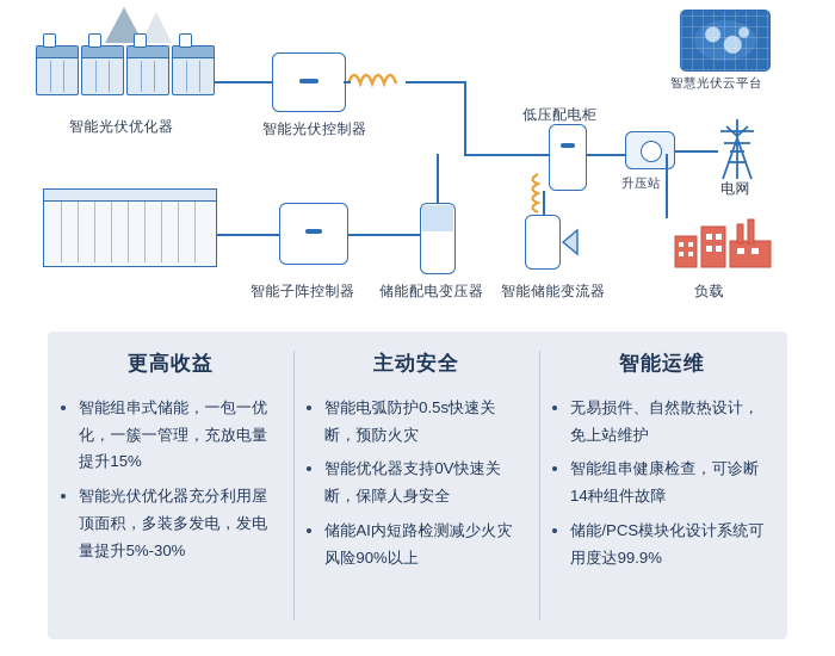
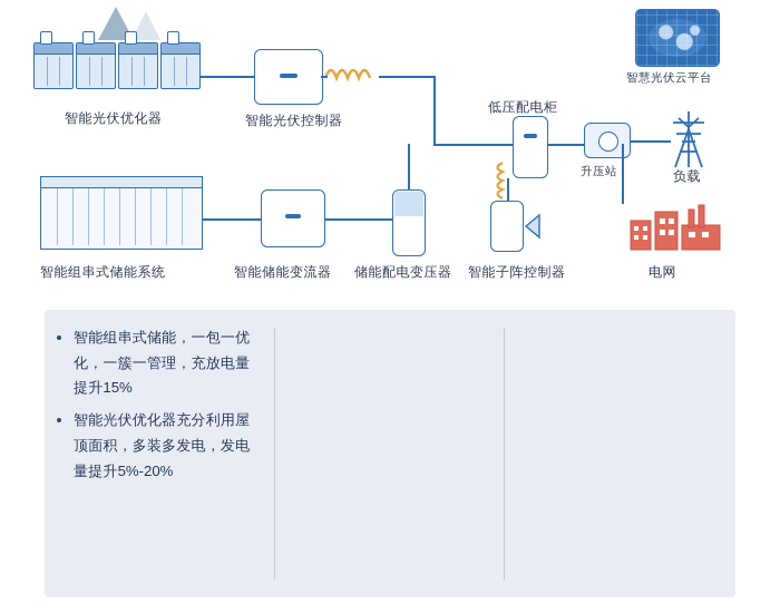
  智能光伏优化器
  智能光伏控制器
  智慧光伏云平台
  低压配电柜
  升压站
- 电网
+ 负载
+ 智能组串式储能系统
- 智能子阵控制器
+ 智能储能变流器
  储能配电变压器
- 智能储能变流器
+ 智能子阵控制器
- 负载
+ 电网
- 更高收益
  智能组串式储能，一包一优化，一簇一管理，充放电量提升15%
- 智能光伏优化器充分利用屋顶面积，多装多发电，发电量提升5%-30%
+ 智能光伏优化器充分利用屋顶面积，多装多发电，发电量提升5%-20%
- 主动安全
- 智能电弧防护0.5s快速关断，预防火灾
- 智能优化器支持0V快速关断，保障人身安全
- 储能AI内短路检测减少火灾风险90%以上
- 智能运维
- 无易损件、自然散热设计，免上站维护
- 智能组串健康检查，可诊断14种组件故障
- 储能/PCS模块化设计系统可用度达99.9%
